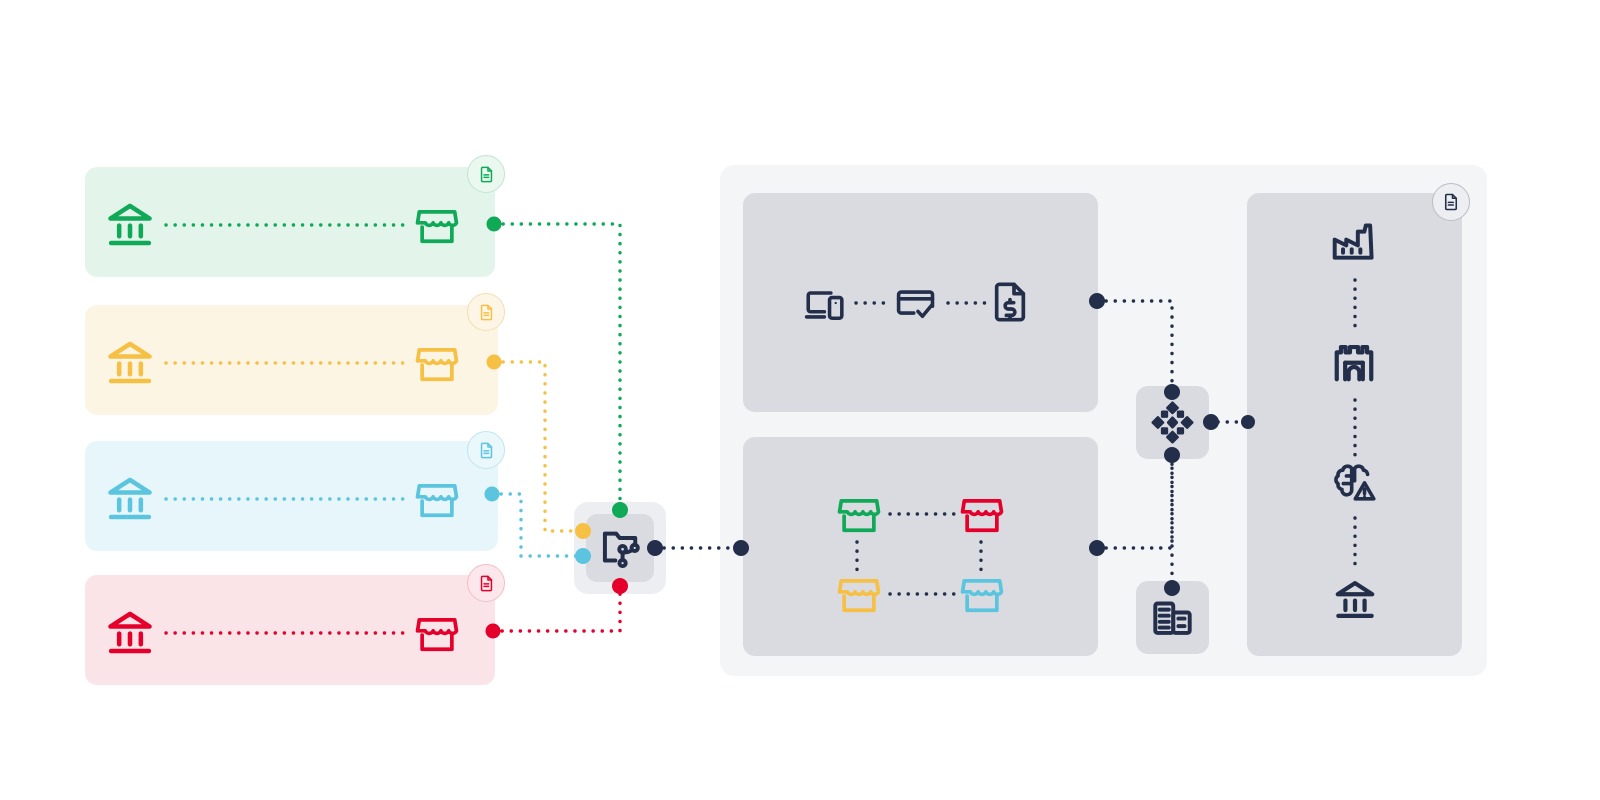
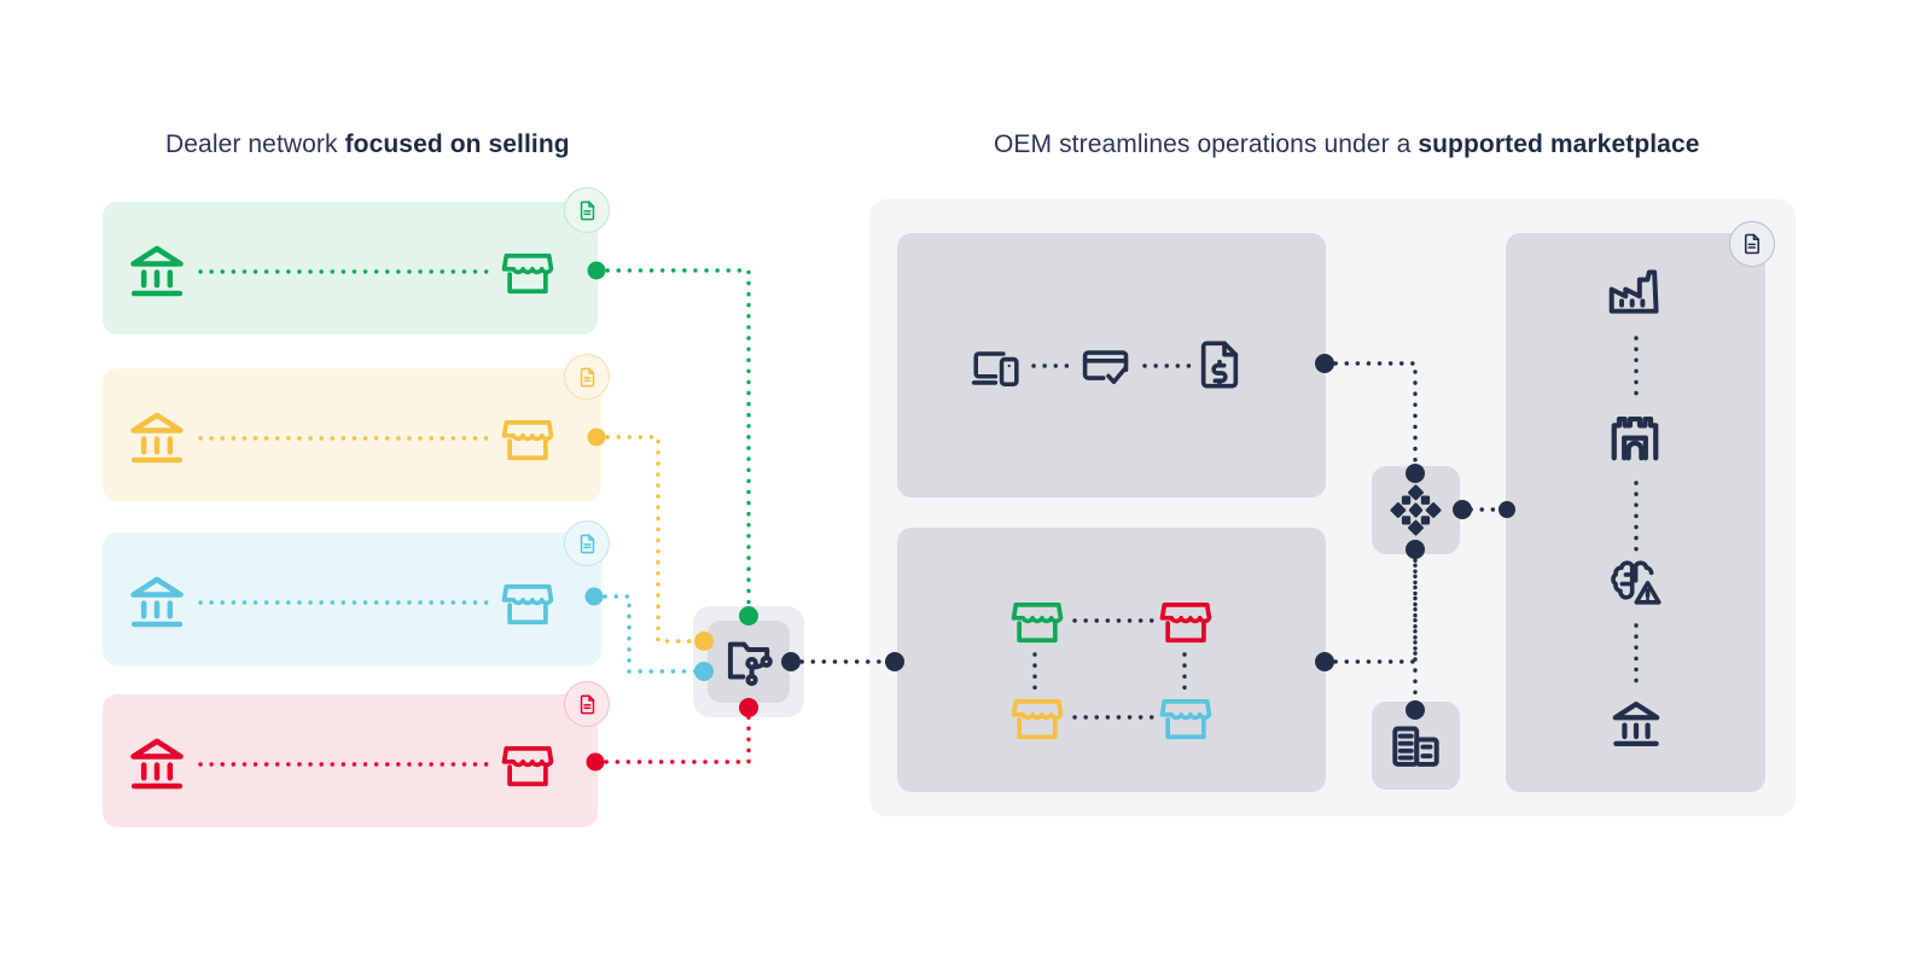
+ Dealer network focused on selling
+ OEM streamlines operations under a supported marketplace
